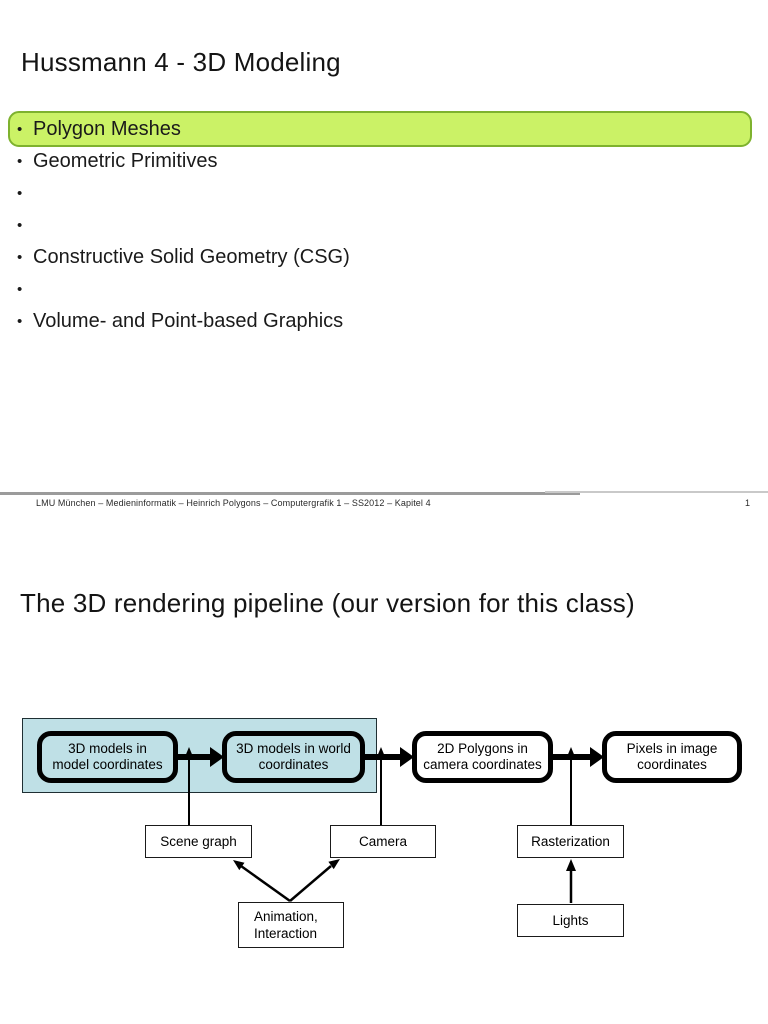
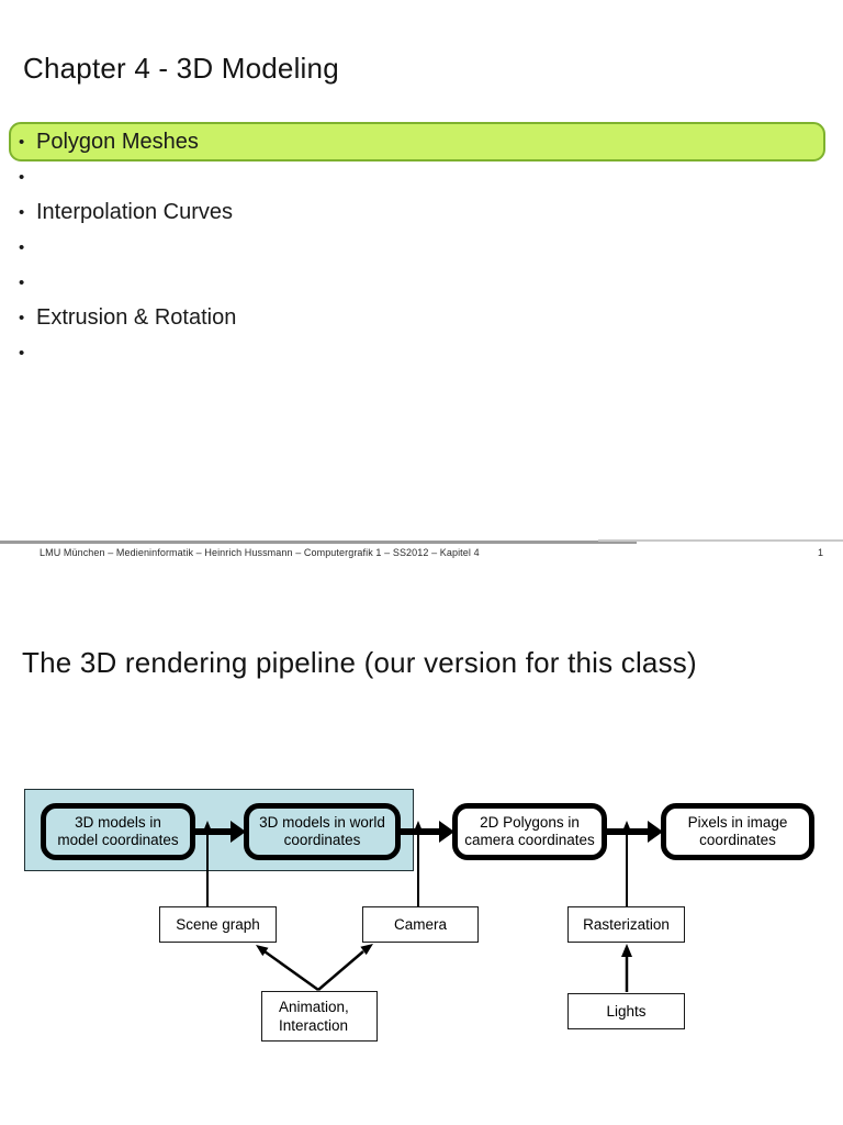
- Hussmann 4 - 3D Modeling
+ Chapter 4 - 3D Modeling
  •
  Polygon Meshes
  •
- Geometric Primitives
  •
+ Interpolation Curves
  •
  •
- Constructive Solid Geometry (CSG)
  •
+ Extrusion & Rotation
  •
- Volume- and Point-based Graphics
- LMU München – Medieninformatik – Heinrich Polygons – Computergrafik 1 – SS2012 – Kapitel 4
+ LMU München – Medieninformatik – Heinrich Hussmann – Computergrafik 1 – SS2012 – Kapitel 4
  1
  The 3D rendering pipeline (our version for this class)
  3D models in
  model coordinates
  3D models in world
  coordinates
  2D Polygons in
  camera coordinates
  Pixels in image
  coordinates
  Scene graph
  Camera
  Rasterization
  Animation,
  Interaction
  Lights
